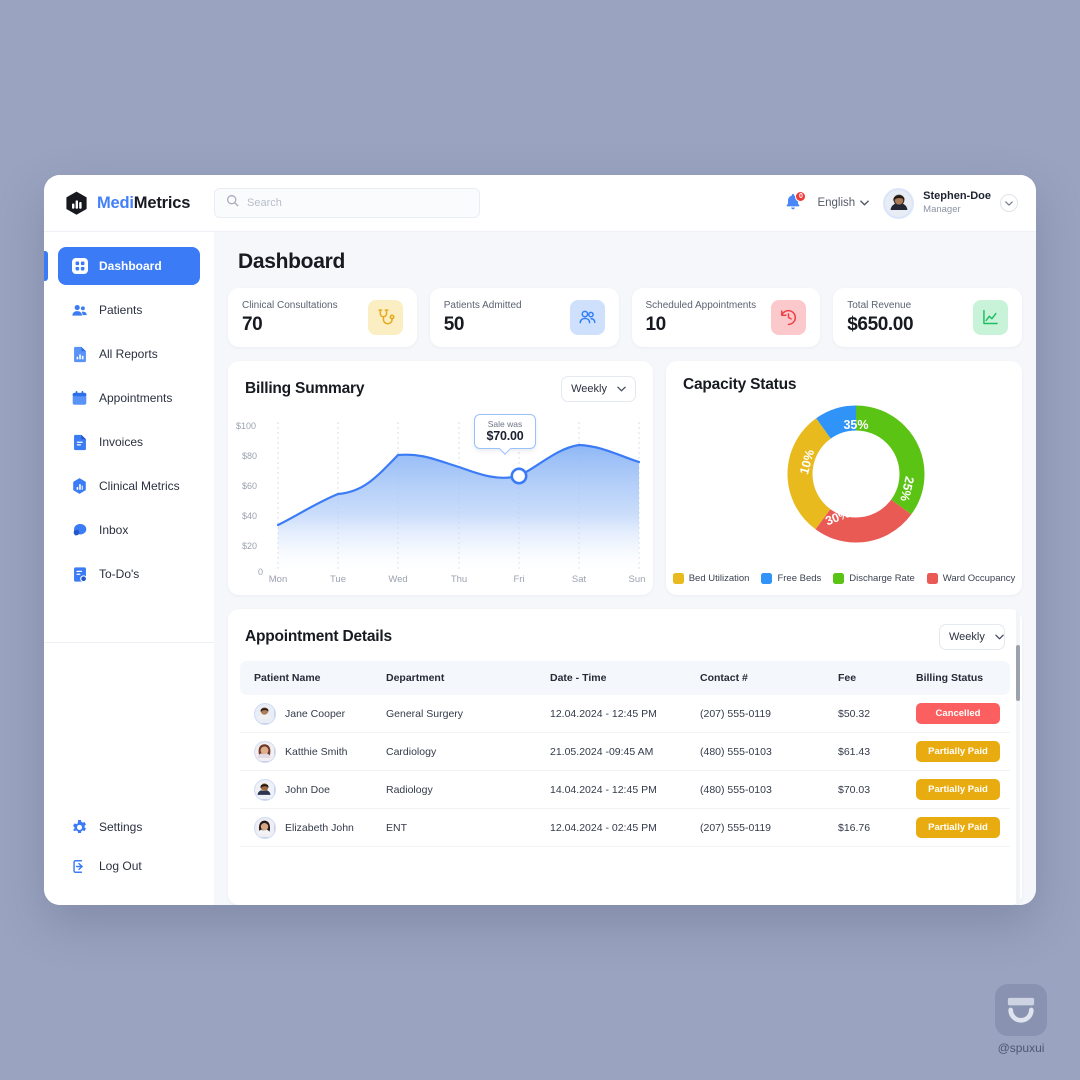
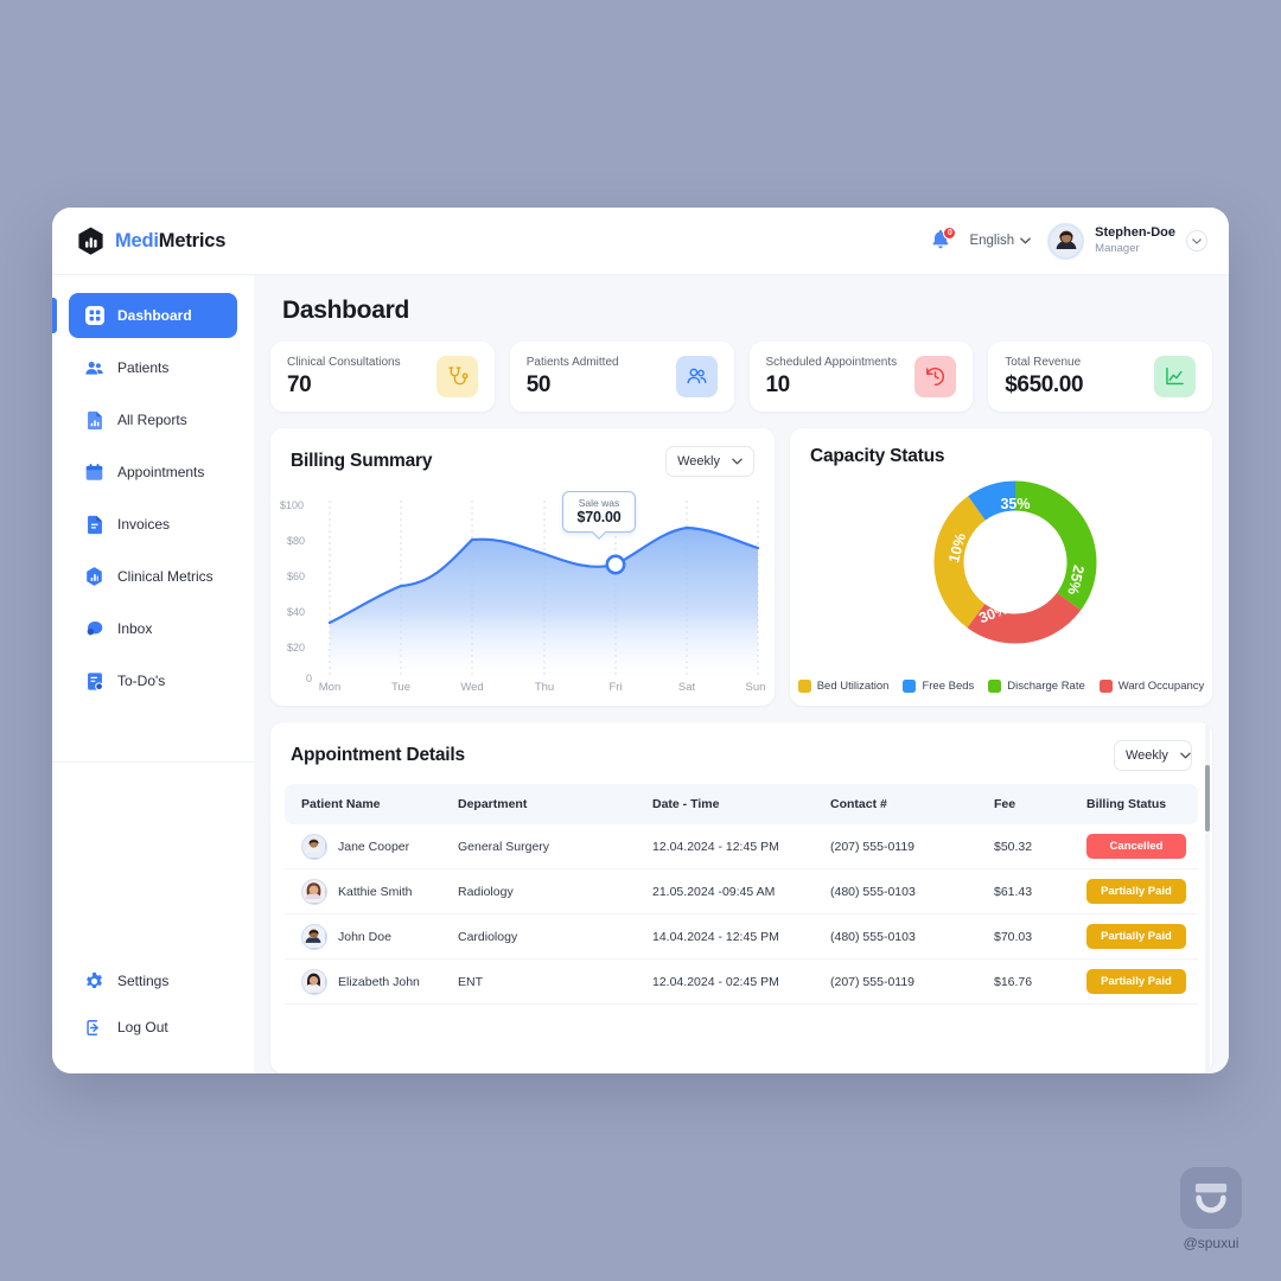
  MediMetrics
- Search
  English
  Stephen-Doe
  Manager
  Dashboard
  Patients
  All Reports
  Appointments
  Invoices
  Clinical Metrics
  Inbox
  To-Do's
  Settings
  Log Out
  Dashboard
  Clinical Consultations
  70
  Patients Admitted
  50
  Scheduled Appointments
  10
  Total Revenue
  $650.00
  Billing Summary
  Weekly
  $100
  $80
  $60
  $40
  $20
  0
  Sale was
  $70.00
  Mon
  Tue
  Wed
  Thu
  Fri
  Sat
  Sun
  Capacity Status
  35%
  Bed Utilization
  Free Beds
  Discharge Rate
  Ward Occupancy
  Appointment Details
  Weekly
  Patient Name
  Department
  Date - Time
  Contact #
  Fee
  Billing Status
  Jane Cooper
  General Surgery
  12.04.2024 - 12:45 PM
  (207) 555-0119
  $50.32
  Cancelled
  Katthie Smith
- Cardiology
+ Radiology
  21.05.2024 -09:45 AM
  (480) 555-0103
  $61.43
  Partially Paid
  John Doe
- Radiology
+ Cardiology
  14.04.2024 - 12:45 PM
  (480) 555-0103
  $70.03
  Partially Paid
  Elizabeth John
  ENT
  12.04.2024 - 02:45 PM
  (207) 555-0119
  $16.76
  Partially Paid
  @spuxui
